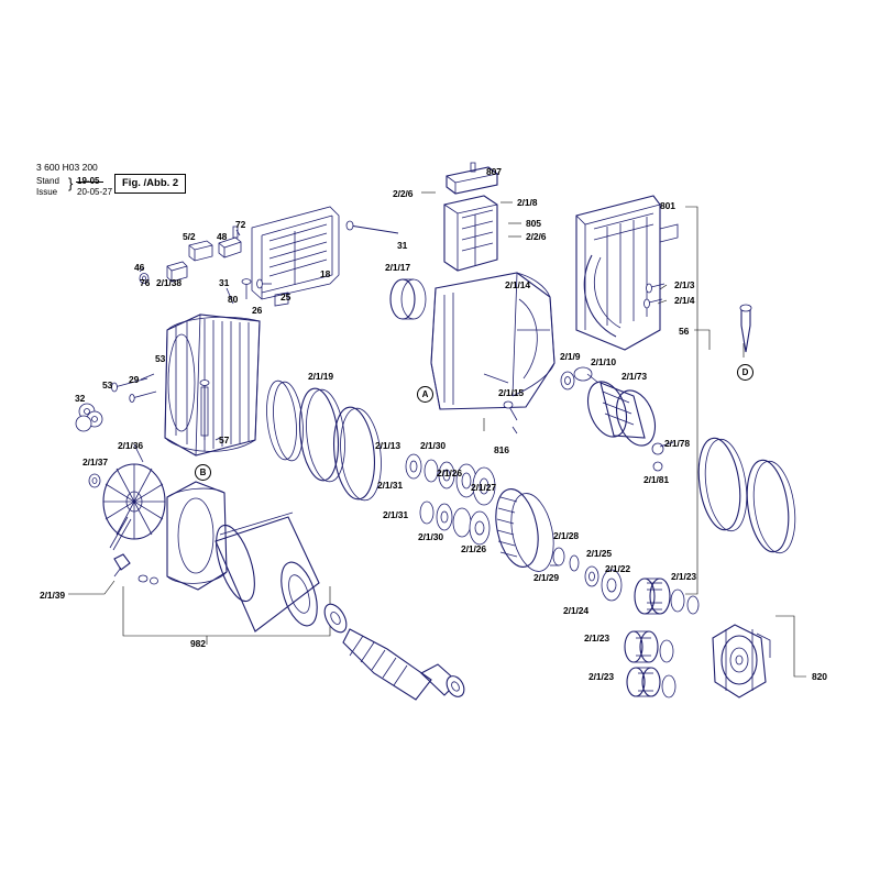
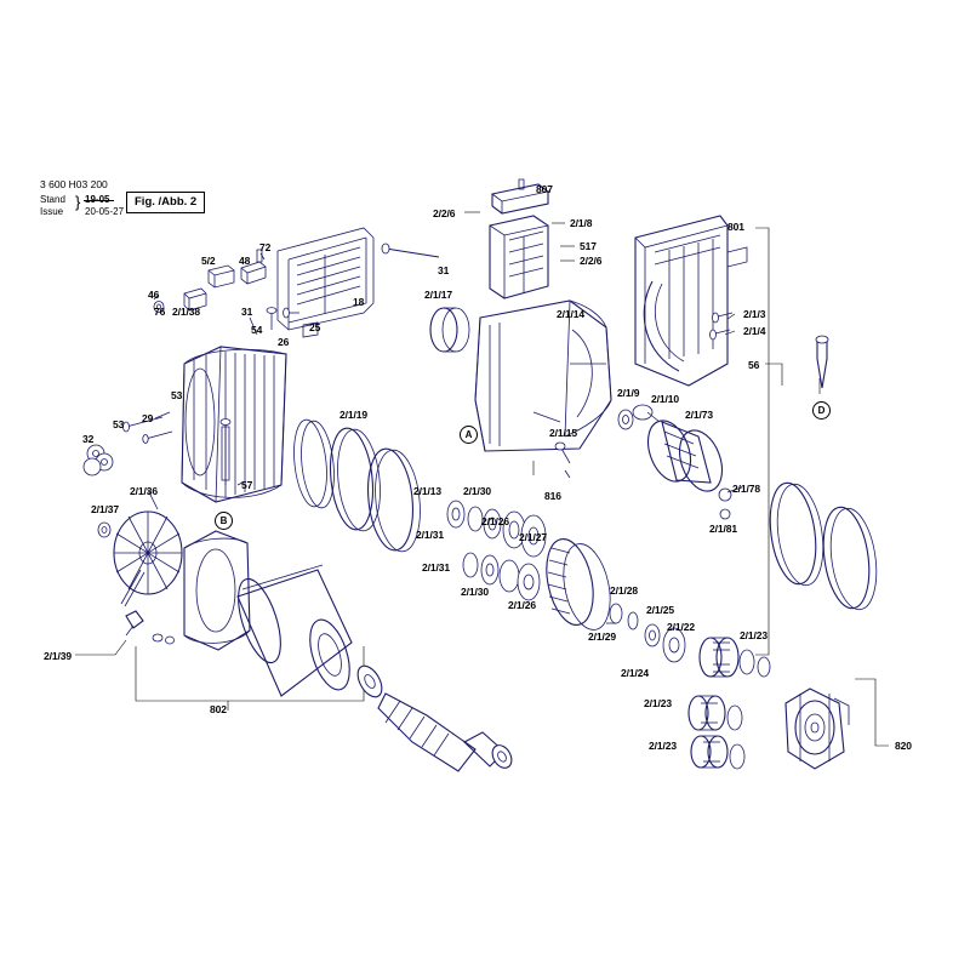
  3 600 H03 200
  Stand
  Issue
  }
  20-05-27
  Fig. /Abb. 2
  807
  2/2/6
  2/1/8
- 805
+ 517
  2/2/6
  801
  72
  5/2
  48
  31
  18
  2/1/17
  2/1/14
  46
  76
  2/1/38
  31
- 80
+ 54
  25
  26
  2/1/3
  2/1/4
  56
  2/1/9
  2/1/10
  2/1/73
  2/1/15
  2/1/19
  53
  29
  53
  32
  2/1/36
  2/1/37
  57
  816
  2/1/13
  2/1/30
  2/1/31
  2/1/26
  2/1/27
  2/1/31
  2/1/30
  2/1/26
  2/1/78
  2/1/81
  2/1/28
  2/1/25
  2/1/29
  2/1/22
  2/1/24
  2/1/23
  2/1/23
  2/1/23
  820
- 982
+ 802
  2/1/39
  A
  B
  D
